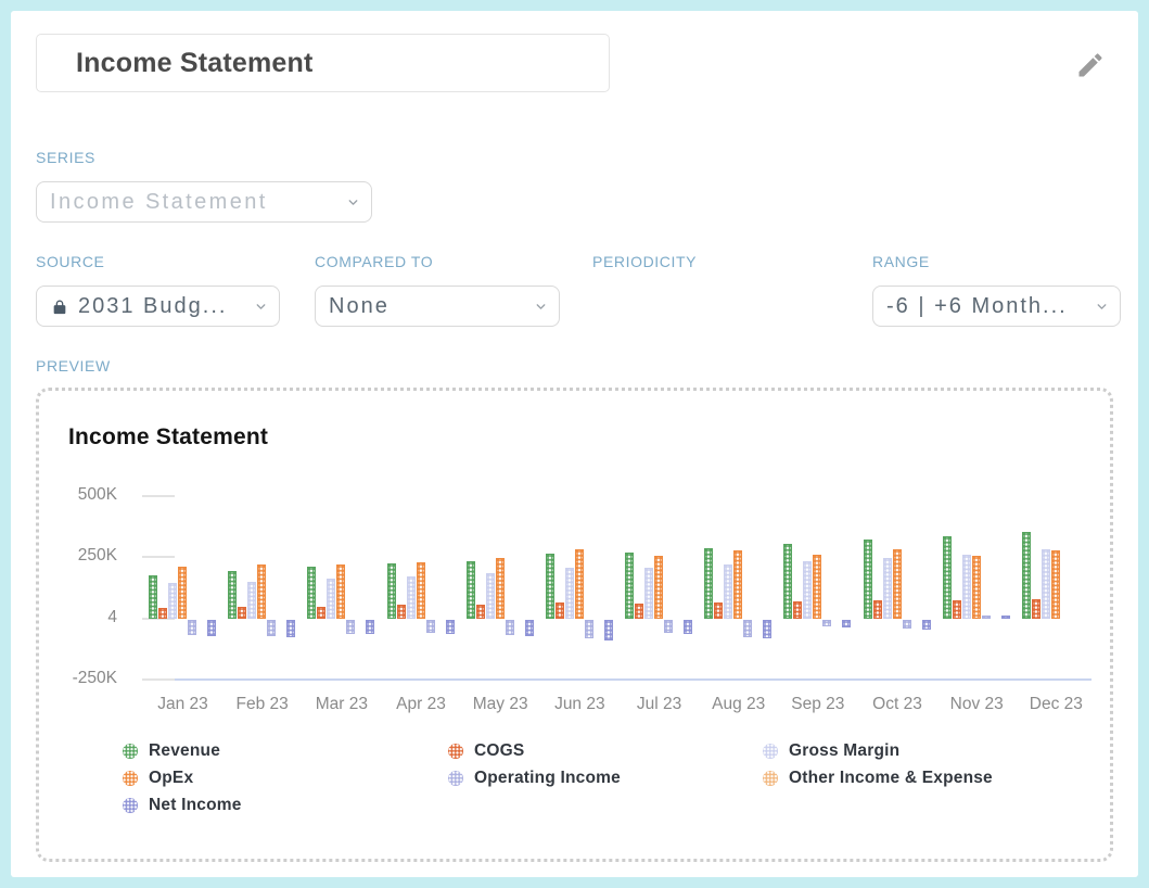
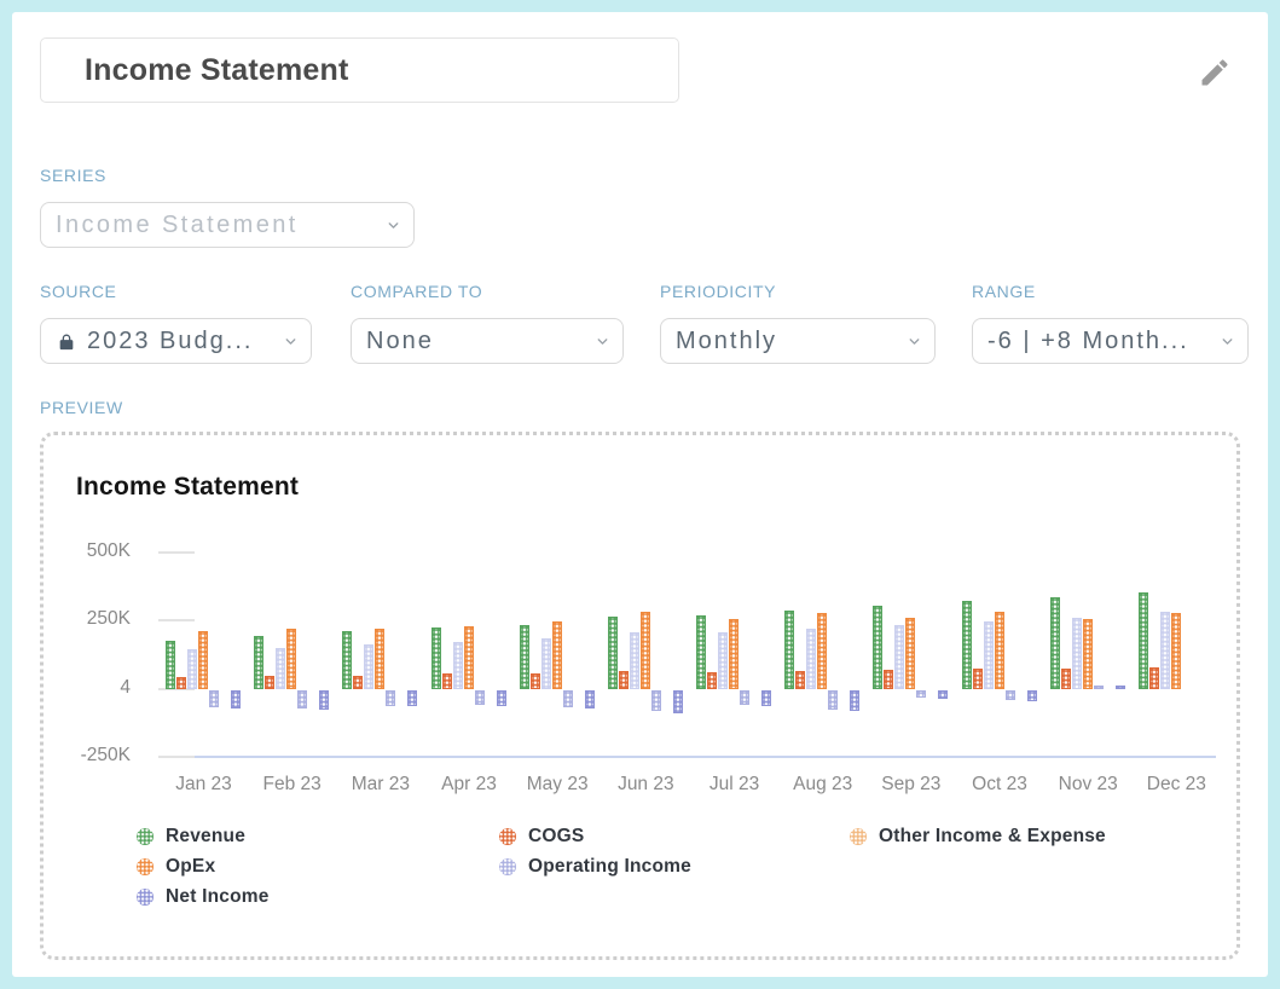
  Income Statement
  SERIES
  Income Statement
  SOURCE
- 2031 Budg...
+ 2023 Budg...
  COMPARED TO
  None
  PERIODICITY
+ Monthly
  RANGE
- -6 | +6 Month...
+ -6 | +8 Month...
  PREVIEW
  Income Statement
  500K
  250K
  4
  -250K
  Jan 23
  Feb 23
  Mar 23
  Apr 23
  May 23
  Jun 23
  Jul 23
  Aug 23
  Sep 23
  Oct 23
  Nov 23
  Dec 23
  Revenue
  OpEx
  Net Income
  COGS
  Operating Income
- Gross Margin
  Other Income & Expense
